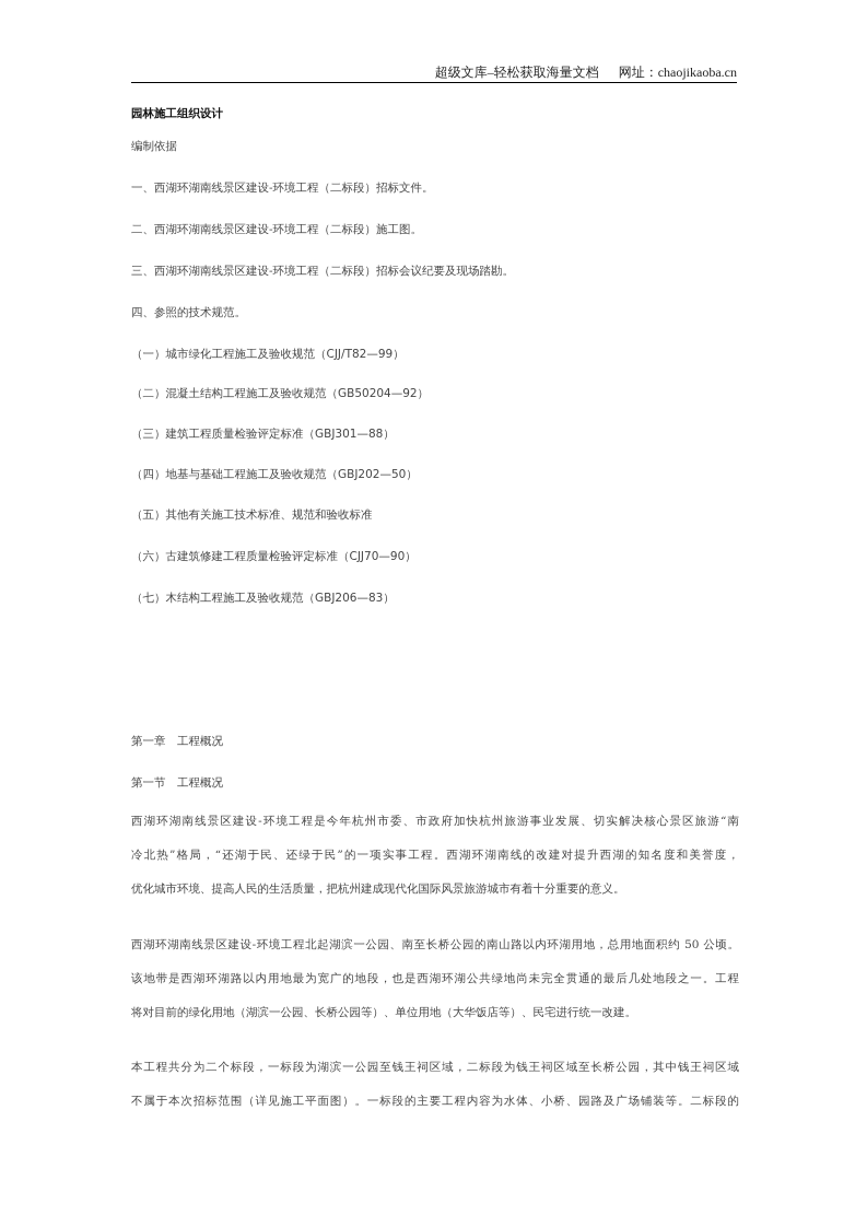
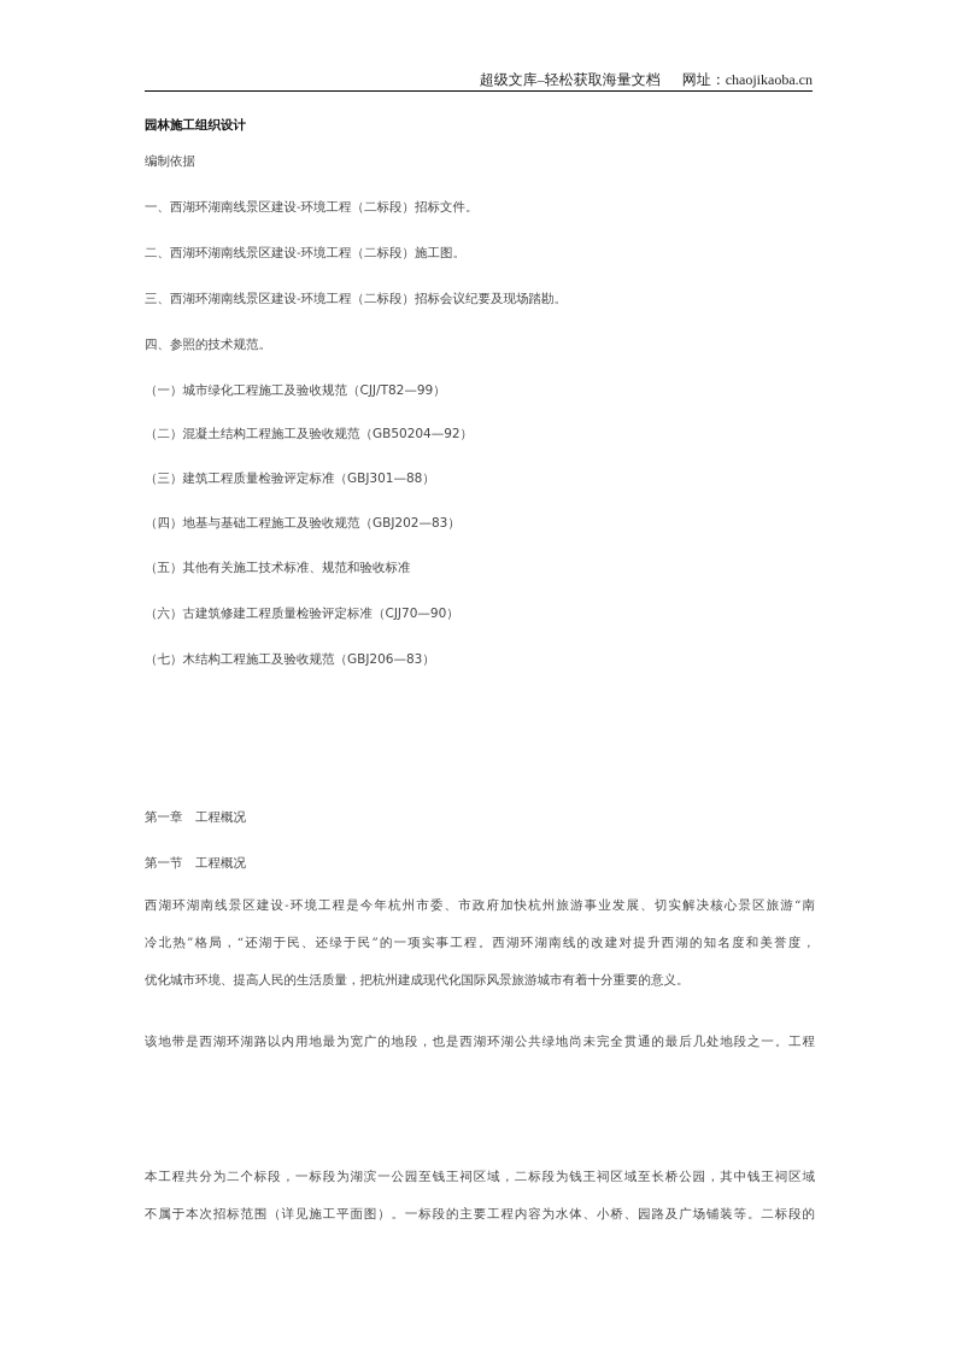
  超级文库–轻松获取海量文档 网址：chaojikaoba.cn
  园林施工组织设计
  编制依据
  一、西湖环湖南线景区建设-环境工程（二标段）招标文件。
  二、西湖环湖南线景区建设-环境工程（二标段）施工图。
  三、西湖环湖南线景区建设-环境工程（二标段）招标会议纪要及现场踏勘。
  四、参照的技术规范。
  （一）城市绿化工程施工及验收规范（CJJ/T82—99）
  （二）混凝土结构工程施工及验收规范（GB50204—92）
  （三）建筑工程质量检验评定标准（GBJ301—88）
- （四）地基与基础工程施工及验收规范（GBJ202—50）
+ （四）地基与基础工程施工及验收规范（GBJ202—83）
  （五）其他有关施工技术标准、规范和验收标准
  （六）古建筑修建工程质量检验评定标准（CJJ70—90）
  （七）木结构工程施工及验收规范（GBJ206—83）
  第一章 工程概况
  第一节 工程概况
  西湖环湖南线景区建设-环境工程是今年杭州市委、市政府加快杭州旅游事业发展、切实解决核心景区旅游“南
  冷北热”格局，“还湖于民、还绿于民”的一项实事工程。西湖环湖南线的改建对提升西湖的知名度和美誉度，
  优化城市环境、提高人民的生活质量，把杭州建成现代化国际风景旅游城市有着十分重要的意义。
- 西湖环湖南线景区建设-环境工程北起湖滨一公园、南至长桥公园的南山路以内环湖用地，总用地面积约 50 公顷。
  该地带是西湖环湖路以内用地最为宽广的地段，也是西湖环湖公共绿地尚未完全贯通的最后几处地段之一。工程
- 将对目前的绿化用地（湖滨一公园、长桥公园等）、单位用地（大华饭店等）、民宅进行统一改建。
  本工程共分为二个标段，一标段为湖滨一公园至钱王祠区域，二标段为钱王祠区域至长桥公园，其中钱王祠区域
  不属于本次招标范围（详见施工平面图）。一标段的主要工程内容为水体、小桥、园路及广场铺装等。二标段的
